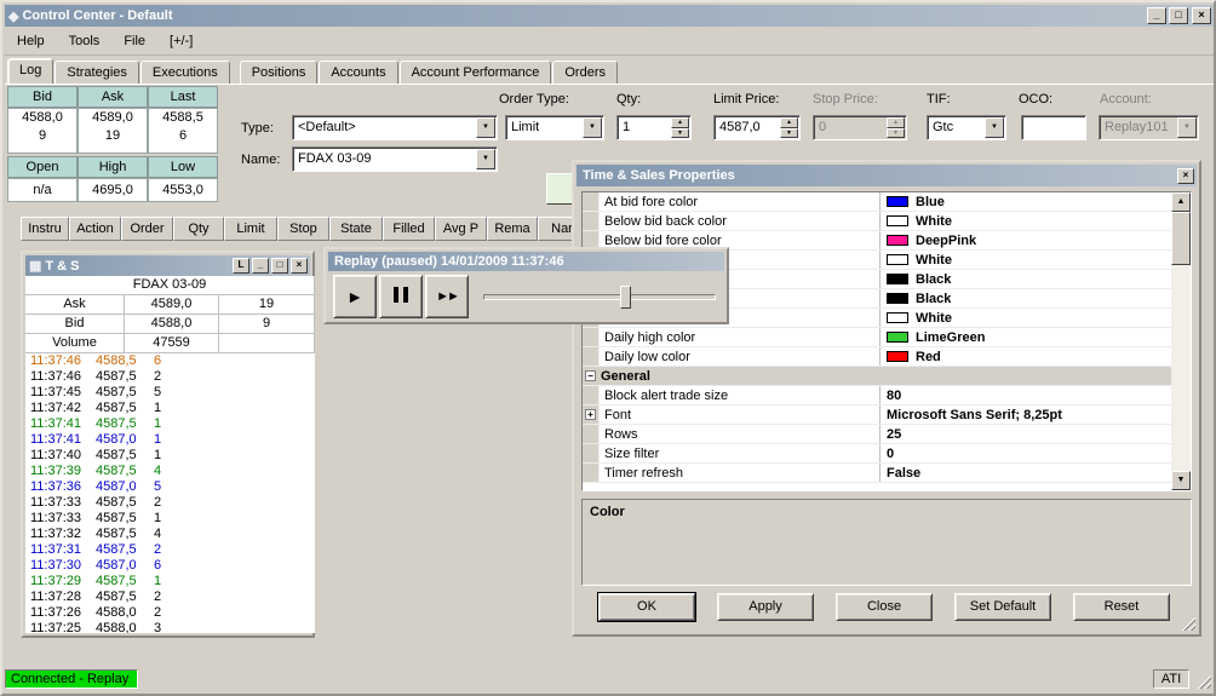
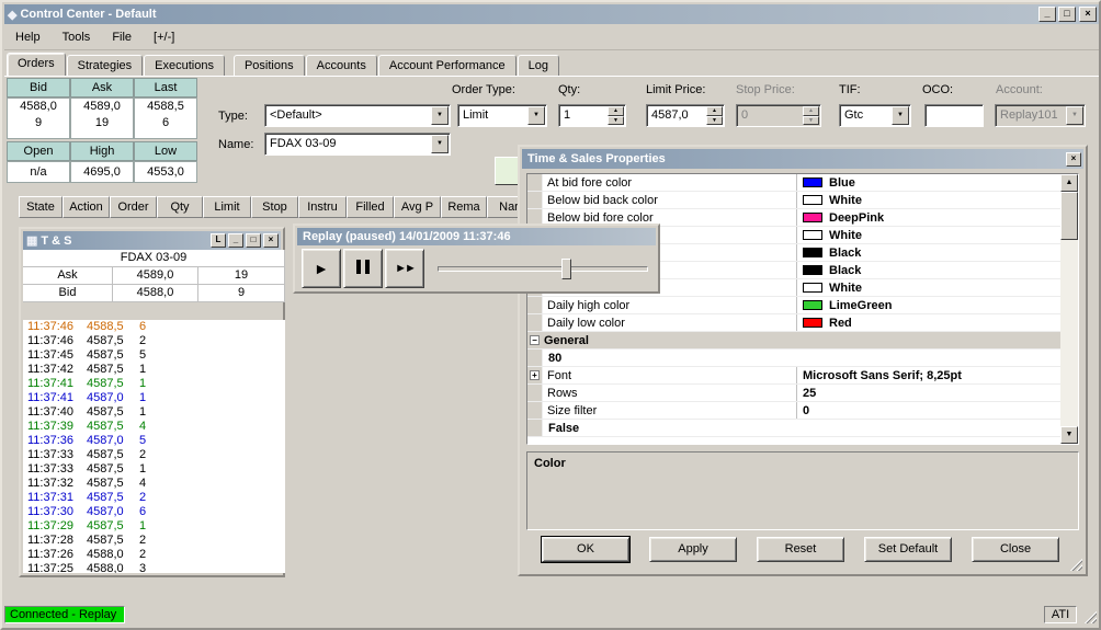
  ◆
  Control Center - Default
  _
  □
  ×
  Help
  Tools
  File
  [+/-]
- Log
+ Orders
  Strategies
  Executions
  Positions
  Accounts
  Account Performance
- Orders
+ Log
  Bid
  Ask
  Last
  4588,0
  9
  4589,0
  19
  4588,5
  6
  Open
  High
  Low
  n/a
  4695,0
  4553,0
  Order Type:
  Qty:
  Limit Price:
  Stop Price:
  TIF:
  OCO:
  Account:
  Type:
  Name:
  <Default>
  Limit
  1
  4587,0
  0
  Gtc
  Replay101
  FDAX 03-09
- Instru
+ State
  Action
  Order
  Qty
  Limit
  Stop
- State
+ Instru
  Filled
  Avg P
  Rema
  ▦
  T & S
  L
  _
  □
  ×
  FDAX 03-09
  Ask
  4589,0
  19
  Bid
  4588,0
  9
- Volume
- 47559
  11:37:46
  4588,5
  6
  11:37:46
  4587,5
  2
  11:37:45
  4587,5
  5
  11:37:42
  4587,5
  1
  11:37:41
  4587,5
  1
  11:37:41
  4587,0
  1
  11:37:40
  4587,5
  1
  11:37:39
  4587,5
  4
  11:37:36
  4587,0
  5
  11:37:33
  4587,5
  2
  11:37:33
  4587,5
  1
  11:37:32
  4587,5
  4
  11:37:31
  4587,5
  2
  11:37:30
  4587,0
  6
  11:37:29
  4587,5
  1
  11:37:28
  4587,5
  2
  11:37:26
  4588,0
  2
  11:37:25
  4588,0
  3
  Time & Sales Properties
  ×
  At bid fore color
  Blue
  Below bid back color
  White
  Below bid fore color
  DeepPink
  White
  Black
  Black
  White
  Daily high color
  LimeGreen
  Daily low color
  Red
  −
  General
- Block alert trade size
  80
  +
  Font
  Microsoft Sans Serif; 8,25pt
  Rows
  25
  Size filter
  0
- Timer refresh
  False
  Color
  OK
  Apply
- Close
+ Reset
  Set Default
- Reset
+ Close
  Replay (paused) 14/01/2009 11:37:46
  ►
  ►►
  Connected - Replay
  ATI
